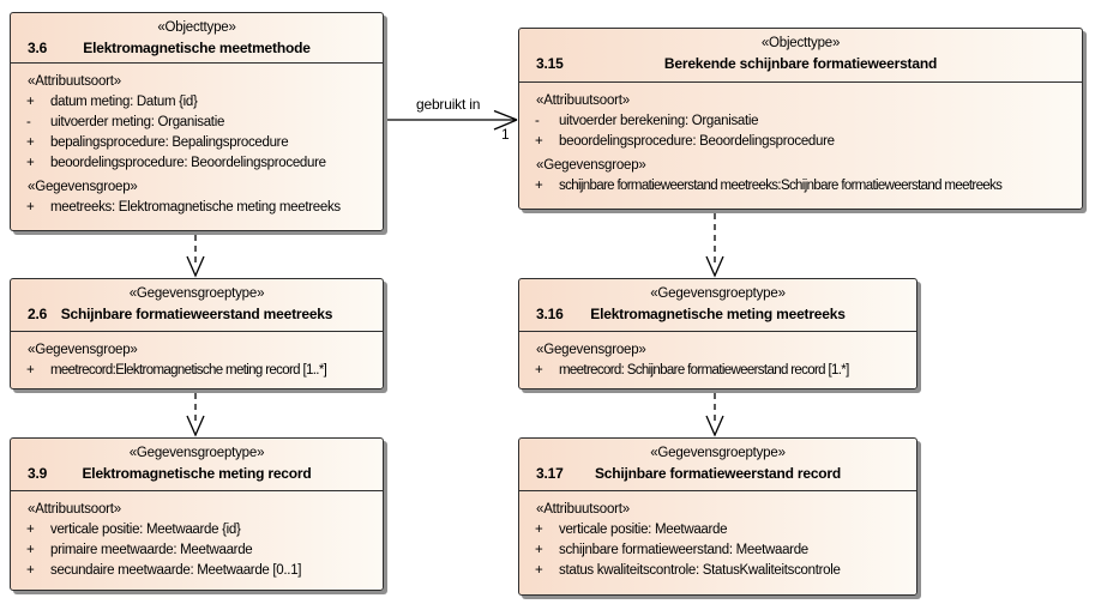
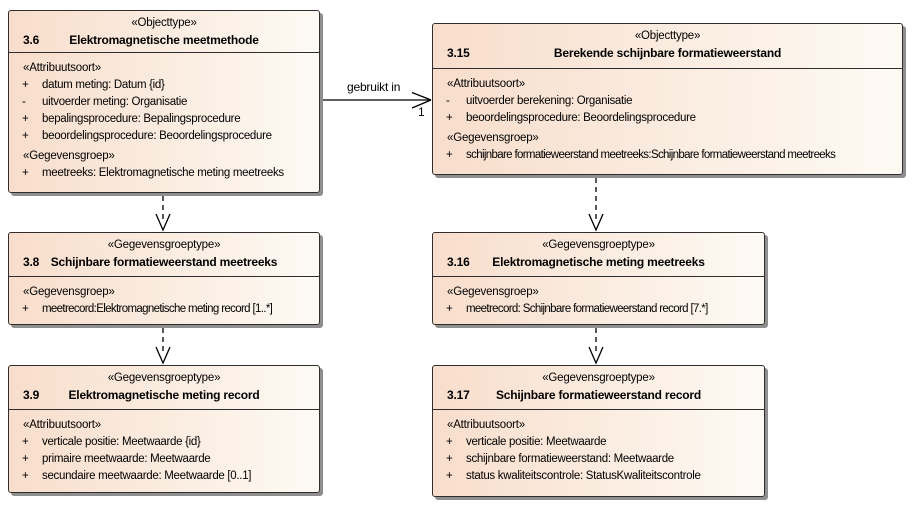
  gebruikt in
  1
  «Objecttype»
  3.6
  Elektromagnetische meetmethode
  «Attribuutsoort»
  +
  datum meting: Datum {id}
  -
  uitvoerder meting: Organisatie
  +
  bepalingsprocedure: Bepalingsprocedure
  +
  beoordelingsprocedure: Beoordelingsprocedure
  «Gegevensgroep»
  +
  meetreeks: Elektromagnetische meting meetreeks
  «Objecttype»
  3.15
  Berekende schijnbare formatieweerstand
  «Attribuutsoort»
  -
  uitvoerder berekening: Organisatie
  +
  beoordelingsprocedure: Beoordelingsprocedure
  «Gegevensgroep»
  +
  schijnbare formatieweerstand meetreeks:Schijnbare formatieweerstand meetreeks
  «Gegevensgroeptype»
- 2.6
+ 3.8
  Schijnbare formatieweerstand meetreeks
  «Gegevensgroep»
  +
  meetrecord:Elektromagnetische meting record [1..*]
  «Gegevensgroeptype»
  3.16
  Elektromagnetische meting meetreeks
  «Gegevensgroep»
  +
- meetrecord: Schijnbare formatieweerstand record [1.*]
+ meetrecord: Schijnbare formatieweerstand record [7.*]
  «Gegevensgroeptype»
  3.9
  Elektromagnetische meting record
  «Attribuutsoort»
  +
  verticale positie: Meetwaarde {id}
  +
  primaire meetwaarde: Meetwaarde
  +
  secundaire meetwaarde: Meetwaarde [0..1]
  «Gegevensgroeptype»
  3.17
  Schijnbare formatieweerstand record
  «Attribuutsoort»
  +
  verticale positie: Meetwaarde
  +
  schijnbare formatieweerstand: Meetwaarde
  +
  status kwaliteitscontrole: StatusKwaliteitscontrole
